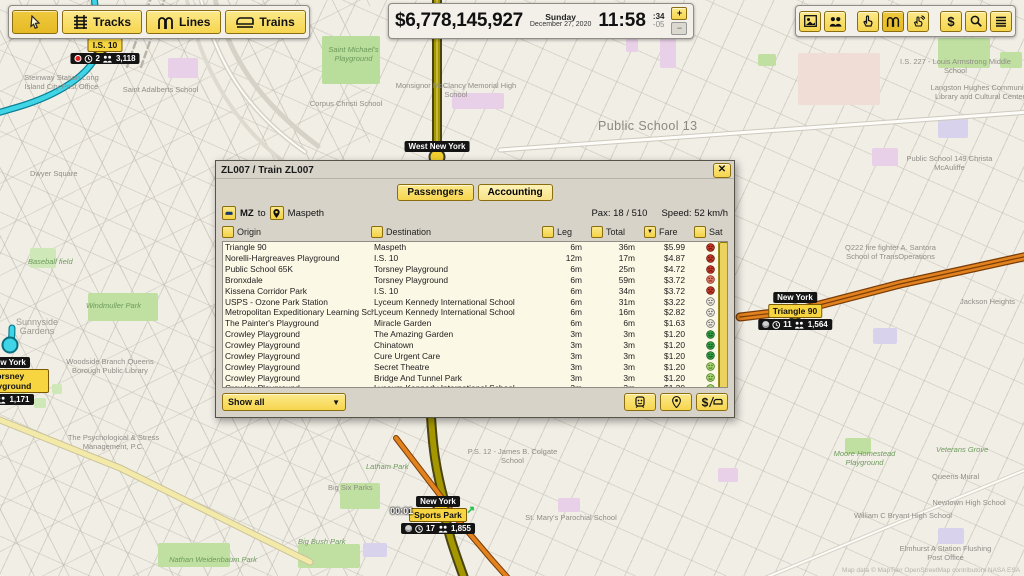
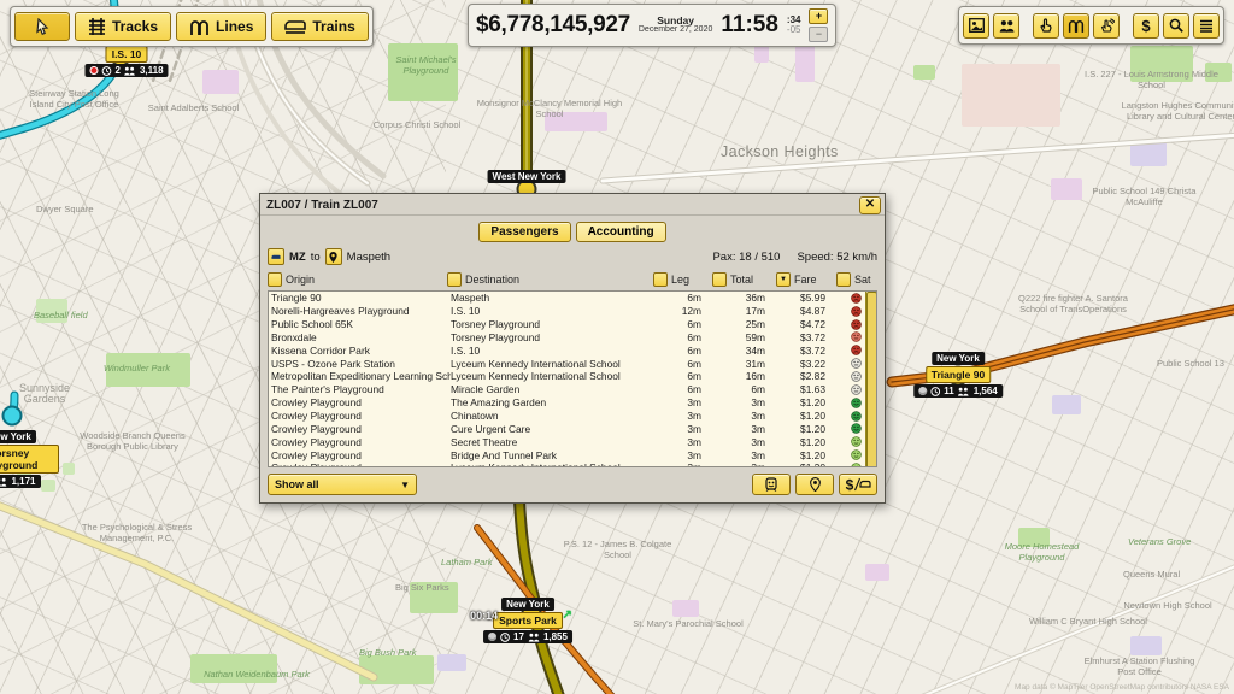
  Steinway Station Long Island City Post Office
  Saint Adalberts School
  Saint Michael's Playground
  Corpus Christi School
  Monsignor McClancy Memorial High School
- Public School 13
+ Jackson Heights
  I.S. 227 - Louis Armstrong Middle School
  Langston Hughes Communi Library and Cultural Cente
  Public School 149 Christa McAuliffe
  Dwyer Square
  Baseball field
  Windmuller Park
  Sunnyside Gardens
  Woodside Branch Queens Borough Public Library
  The Psychological & Stress Management, P.C.
  Q222 fire fighter A. Santora School of TransOperations
- Jackson Heights
+ Public School 13
  Latham Park
  Big Six Parks
  Big Bush Park
  P.S. 12 - James B. Colgate School
  St. Mary's Parochial School
  Moore Homestead Playground
  Veterans Grove
  Queens Mural
  Newtown High School
  William C Bryant High School
  Elmhurst A Station Flushing Post Office
  Nathan Weidenbaum Park
  I.S. 10
  2
  3,118
  West New York
  New York
  Triangle 90
  11
  1,564
  New York
  Sports Park
- 00:01
+ 00:14
  ↗
  17
  1,855
  w York
  1,171
  Tracks
  Lines
  Trains
  $6,778,145,927
  Sunday
  11:58
  :34
  -05
  +
  −
  $
  ZL007 / Train ZL007
  ✕
  Passengers
  Accounting
  MZ
  to
  Maspeth
  Pax: 18 / 510
  Speed: 52 km/h
  Origin
  Destination
  Leg
  Total
  Fare
  Sat
  Triangle 90
  Maspeth
  6m
  36m
  $5.99
  Norelli-Hargreaves Playground
  I.S. 10
  12m
  17m
  $4.87
  Public School 65K
  Torsney Playground
  6m
  25m
  $4.72
  Bronxdale
  Torsney Playground
  6m
  59m
  $3.72
  Kissena Corridor Park
  I.S. 10
  6m
  34m
  $3.72
  USPS - Ozone Park Station
  Lyceum Kennedy International School
  6m
  31m
  $3.22
  Metropolitan Expeditionary Learning Sch
  Lyceum Kennedy International School
  6m
  16m
  $2.82
  The Painter's Playground
  Miracle Garden
  6m
  6m
  $1.63
  Crowley Playground
  The Amazing Garden
  3m
  3m
  $1.20
  Crowley Playground
  Chinatown
  3m
  3m
  $1.20
  Crowley Playground
  Cure Urgent Care
  3m
  3m
  $1.20
  Crowley Playground
  Secret Theatre
  3m
  3m
  $1.20
  Crowley Playground
  Bridge And Tunnel Park
  3m
  3m
  $1.20
  Show all
  ▼
  $
